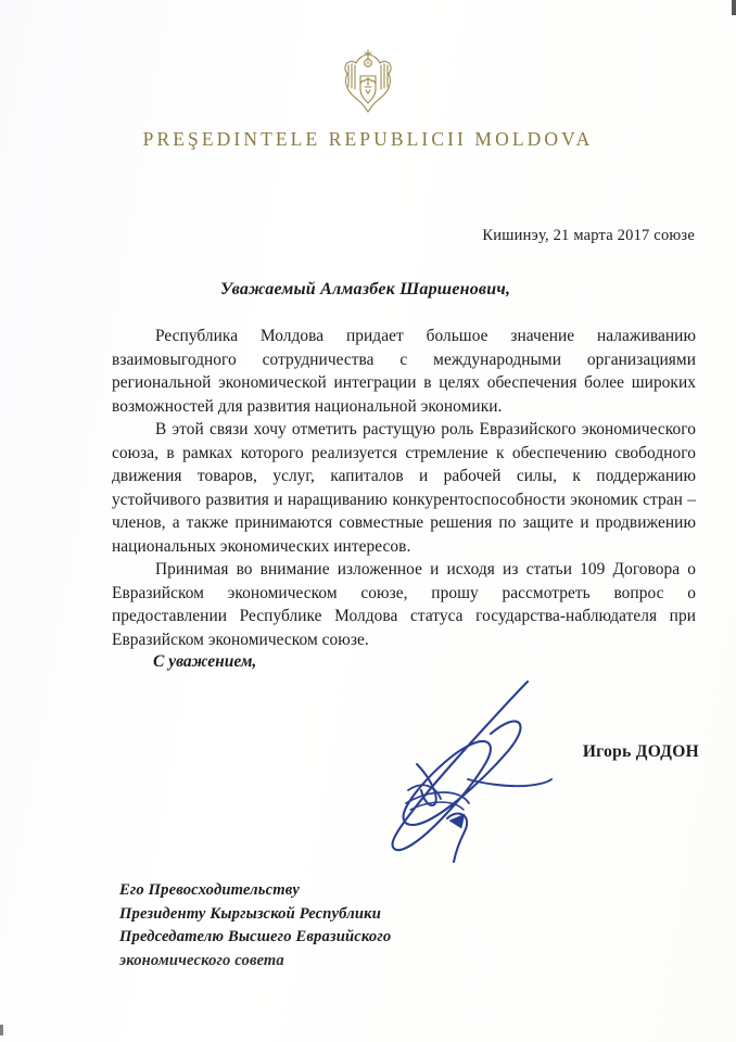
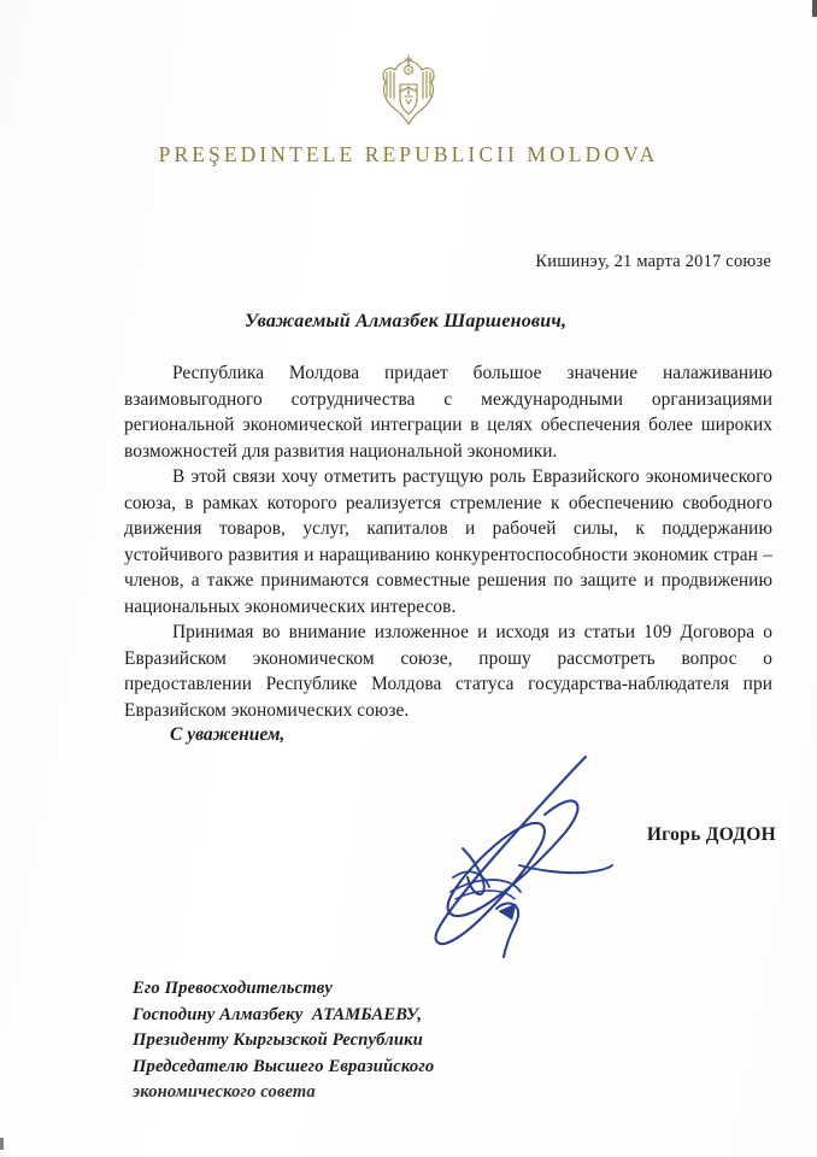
  PREŞEDINTELE REPUBLICII MOLDOVA
  Кишинэу, 21 марта 2017 союзе
  Уважаемый Алмазбек Шаршенович,
  Республика Молдова придает большое значение налаживанию взаимовыгодного сотрудничества с международными организациями региональной экономической интеграции в целях обеспечения более широких возможностей для развития национальной экономики.
  В этой связи хочу отметить растущую роль Евразийского экономического союза, в рамках которого реализуется стремление к обеспечению свободного движения товаров, услуг, капиталов и рабочей силы, к поддержанию устойчивого развития и наращиванию конкурентоспособности экономик стран – членов, а также принимаются совместные решения по защите и продвижению национальных экономических интересов.
- Принимая во внимание изложенное и исходя из статьи 109 Договора о Евразийском экономическом союзе, прошу рассмотреть вопрос о предоставлении Республике Молдова статуса государства-наблюдателя при Евразийском экономическом союзе.
+ Принимая во внимание изложенное и исходя из статьи 109 Договора о Евразийском экономическом союзе, прошу рассмотреть вопрос о предоставлении Республике Молдова статуса государства-наблюдателя при Евразийском экономических союзе.
  С уважением,
  Игорь ДОДОН
  Его Превосходительству
+ Господину Алмазбеку АТАМБАЕВУ,
  Президенту Кыргызской Республики
  Председателю Высшего Евразийского
  экономического совета
